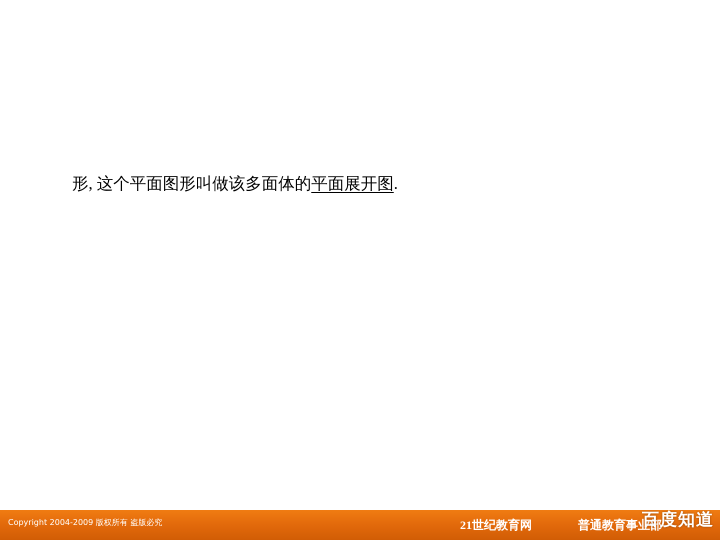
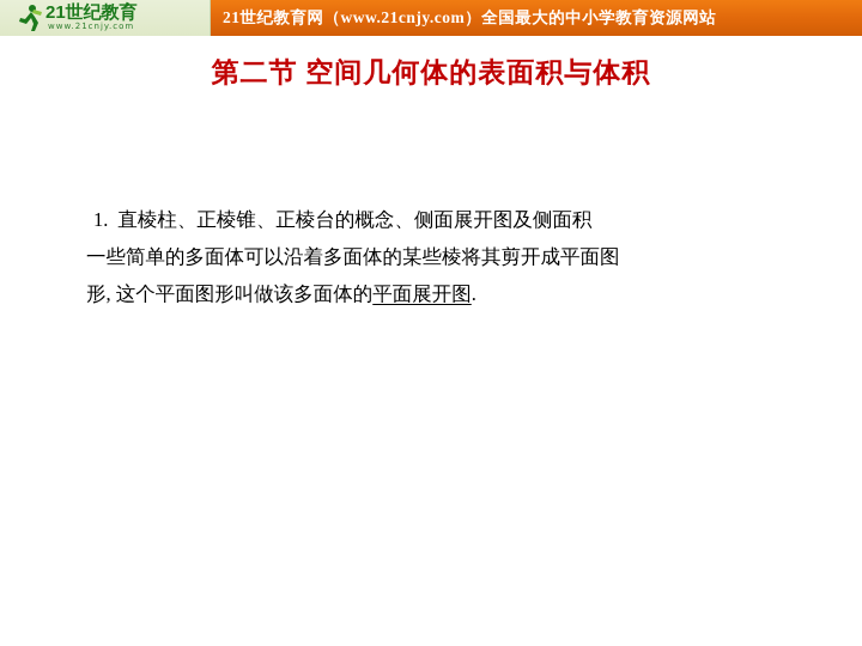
+ 21世纪教育
+ www.21cnjy.com
+ 21世纪教育网（www.21cnjy.com）全国最大的中小学教育资源网站
+ 第二节 空间几何体的表面积与体积
+ 1. 直棱柱、正棱锥、正棱台的概念、侧面展开图及侧面积
+ 一些简单的多面体可以沿着多面体的某些棱将其剪开成平面图
  形, 这个平面图形叫做该多面体的平面展开图.
- Copyright 2004-2009 版权所有 盗版必究
- 21世纪教育网
- 普通教育事业部
- 百度知道
